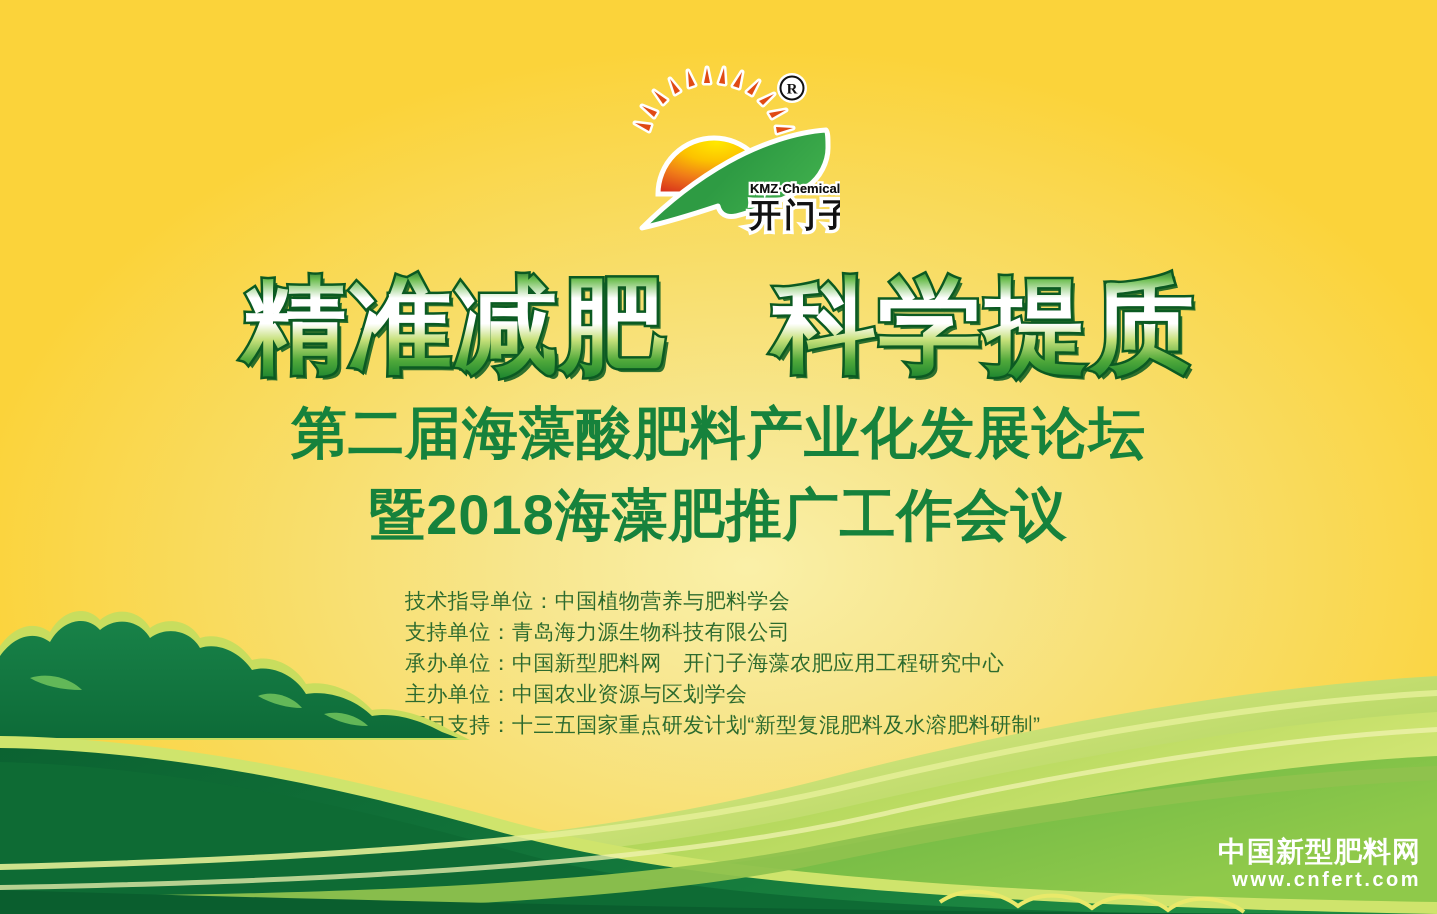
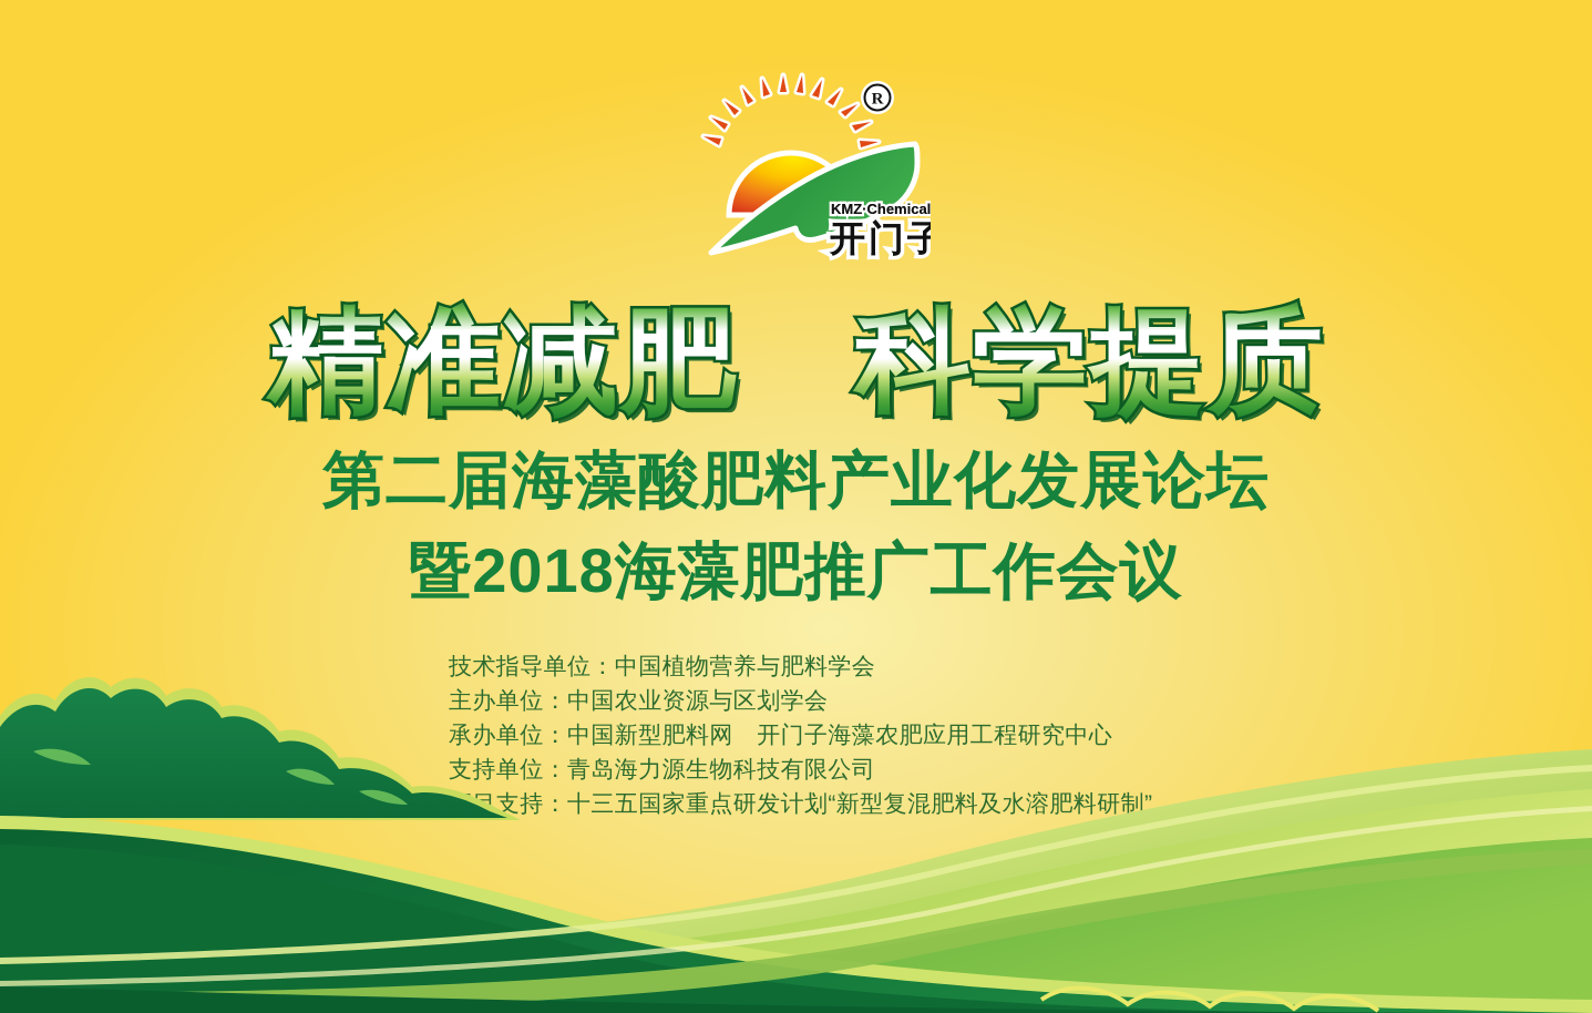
  R
  KMZ·Chemical
  开门子
  精准减肥 科学提质
  第二届海藻酸肥料产业化发展论坛
  暨2018海藻肥推广工作会议
  技术指导单位：中国植物营养与肥料学会
- 支持单位：青岛海力源生物科技有限公司
+ 主办单位：中国农业资源与区划学会
  承办单位：中国新型肥料网 开门子海藻农肥应用工程研究中心
- 主办单位：中国农业资源与区划学会
+ 支持单位：青岛海力源生物科技有限公司
  支持：十三五国家重点研发计划“新型复混肥料及水溶肥料研制”
- 中国新型肥料网
- www.cnfert.com
